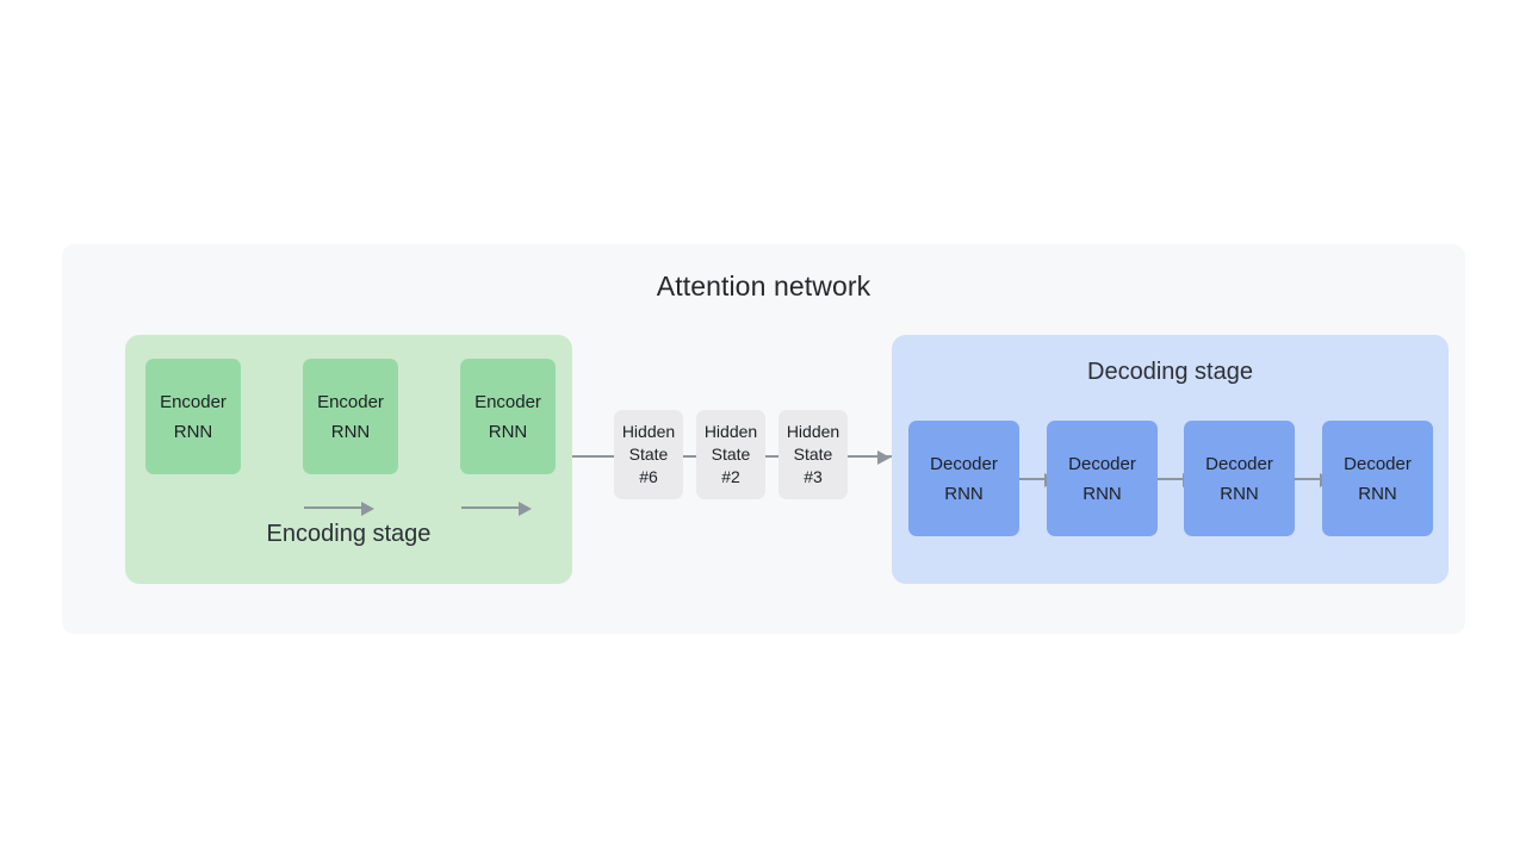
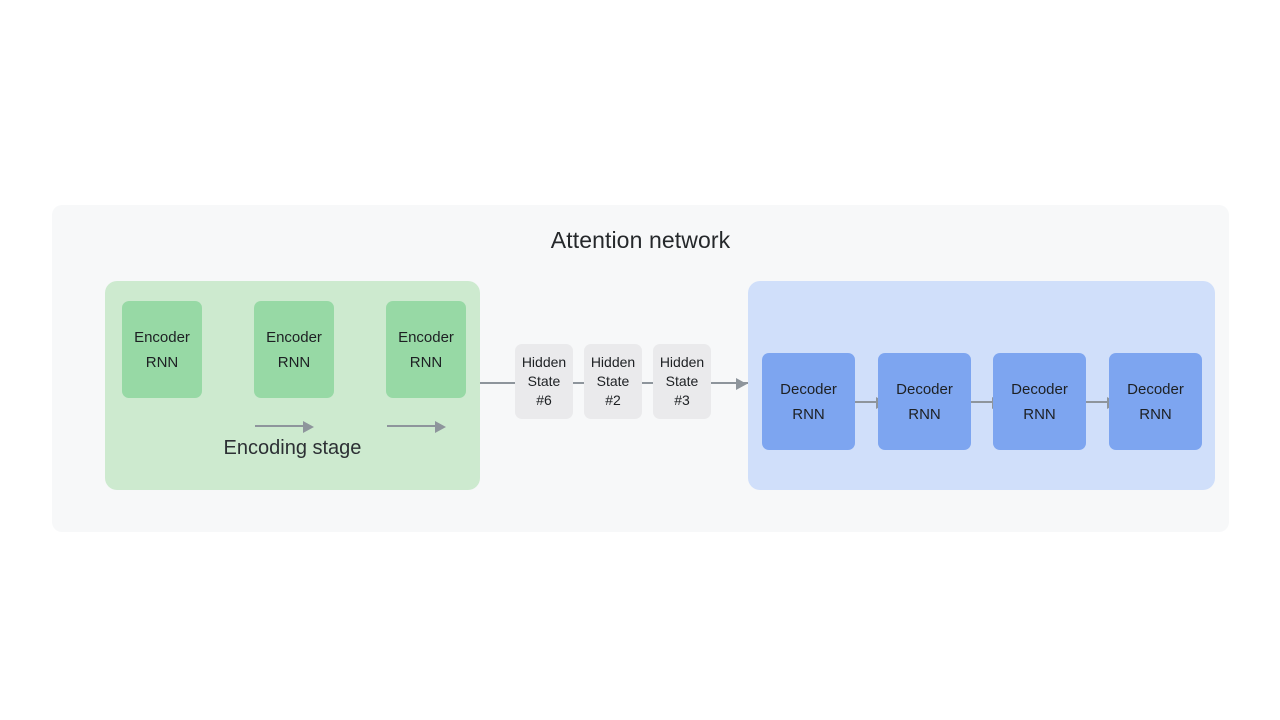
  Attention network
  Encoder
  RNN
  Encoder
  RNN
  Encoder
  RNN
  Encoding stage
  Hidden
  State
  #6
  Hidden
  State
  #2
  Hidden
  State
  #3
- Decoding stage
  Decoder
  RNN
  Decoder
  RNN
  Decoder
  RNN
  Decoder
  RNN
